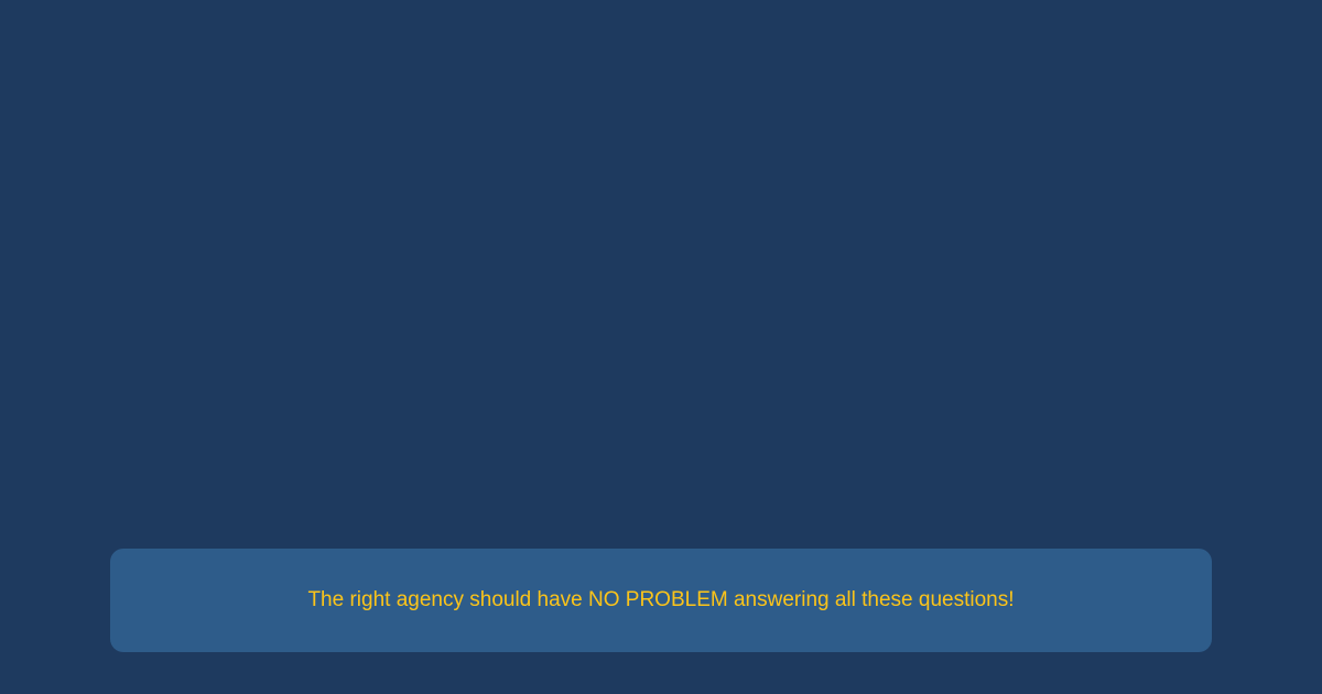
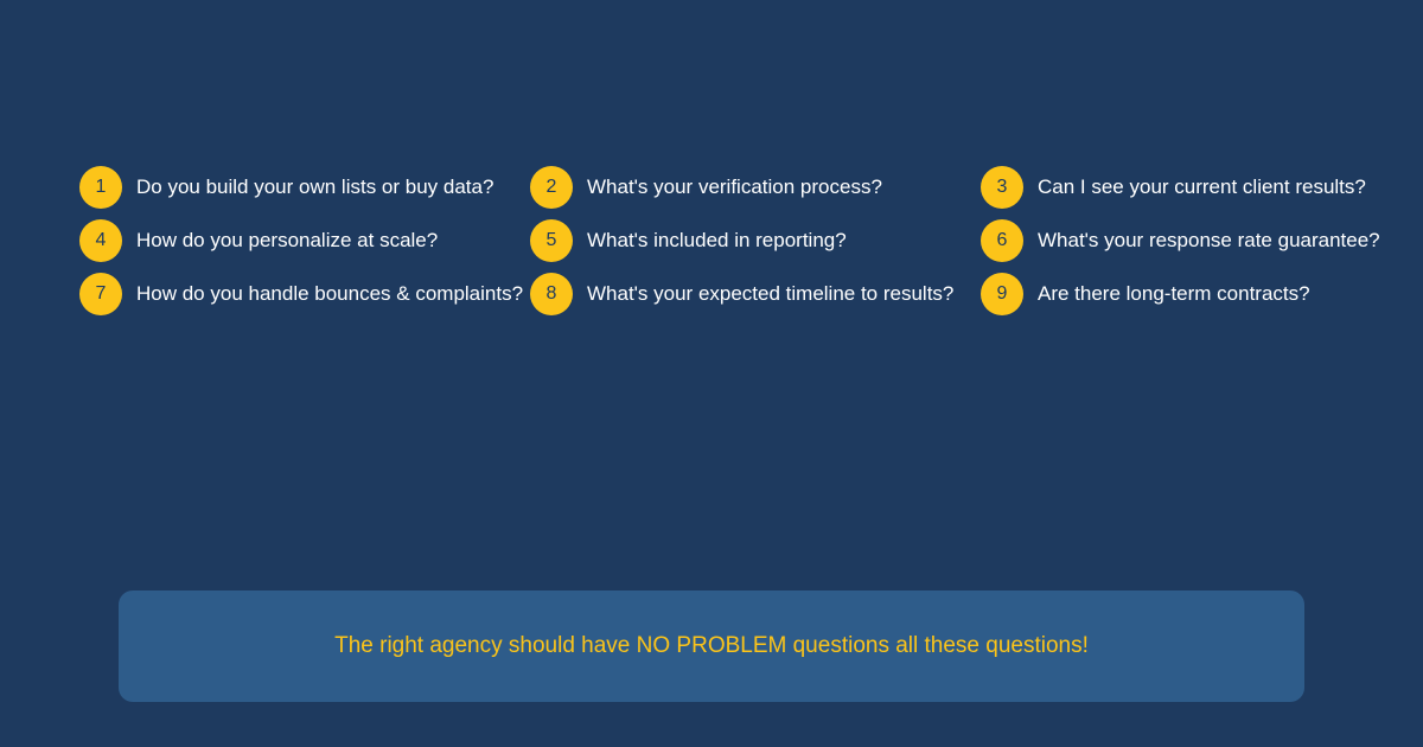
+ 1
+ Do you build your own lists or buy data?
+ 2
+ What's your verification process?
+ 3
+ Can I see your current client results?
+ 4
+ How do you personalize at scale?
+ 5
+ What's included in reporting?
+ 6
+ What's your response rate guarantee?
+ 7
+ How do you handle bounces & complaints?
+ 8
+ What's your expected timeline to results?
+ 9
+ Are there long-term contracts?
- The right agency should have NO PROBLEM answering all these questions!
+ The right agency should have NO PROBLEM questions all these questions!
